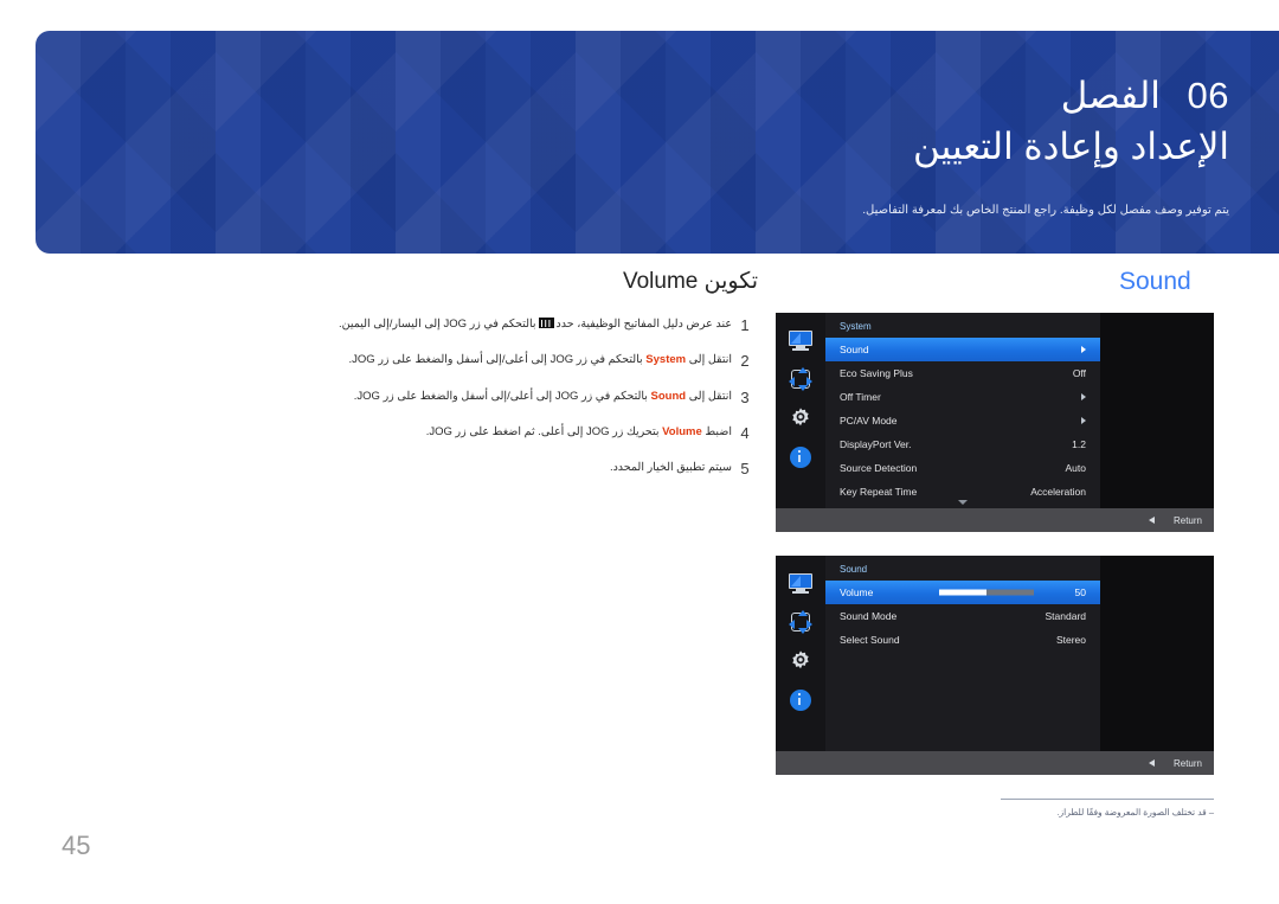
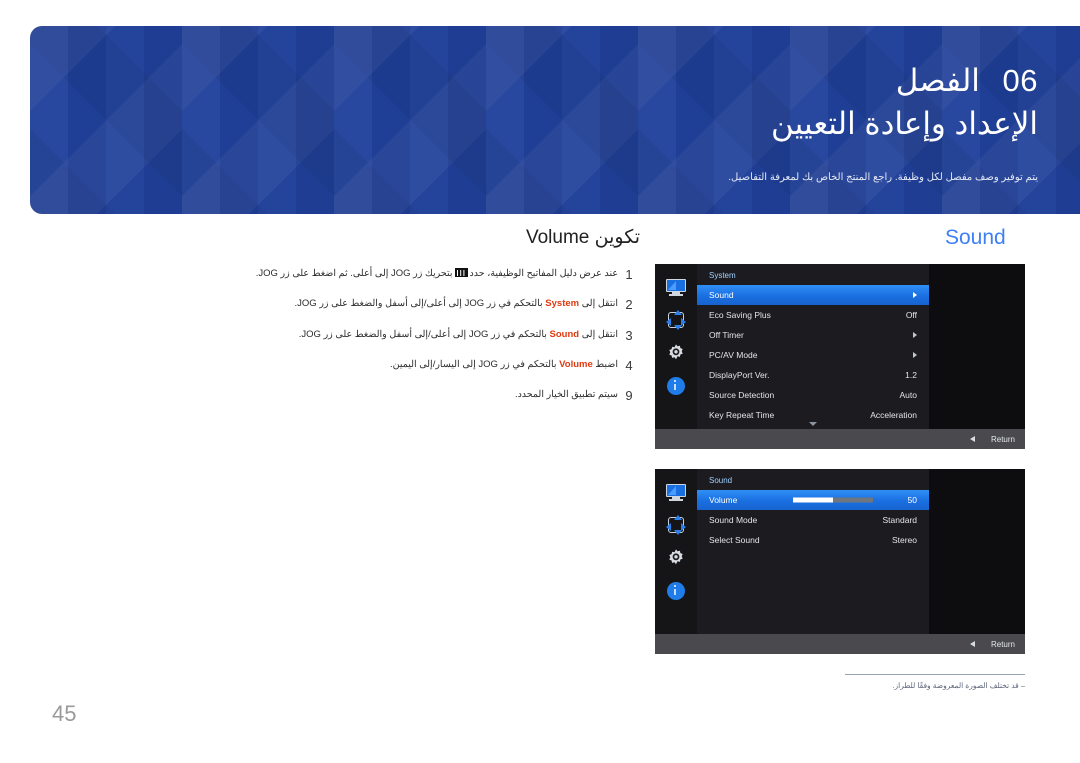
  06 الفصل
  الإعداد وإعادة التعيين
  يتم توفير وصف مفصل لكل وظيفة. راجع المنتج الخاص بك لمعرفة التفاصيل.
  تكوين Volume
  1
- عند عرض دليل المفاتيح الوظيفية، حددبالتحكم في زر JOG إلى اليسار/إلى اليمين.
+ عند عرض دليل المفاتيح الوظيفية، حددبتحريك زر JOG إلى أعلى. ثم اضغط على زر JOG.
  2
  انتقل إلى System بالتحكم في زر JOG إلى أعلى/إلى أسفل والضغط على زر JOG.
  3
  انتقل إلى Sound بالتحكم في زر JOG إلى أعلى/إلى أسفل والضغط على زر JOG.
  4
- اضبط Volume بتحريك زر JOG إلى أعلى. ثم اضغط على زر JOG.
+ اضبط Volume بالتحكم في زر JOG إلى اليسار/إلى اليمين.
- 5
+ 9
  سيتم تطبيق الخيار المحدد.
  Sound
  System
  Sound
  Eco Saving Plus
  Off
  Off Timer
  PC/AV Mode
  DisplayPort Ver.
  1.2
  Source Detection
  Auto
  Key Repeat Time
  Acceleration
  Return
  Sound
  Volume
  50
  Sound Mode
  Standard
  Select Sound
  Stereo
  Return
  ‒ قد تختلف الصورة المعروضة وفقًا للطراز.
  45
